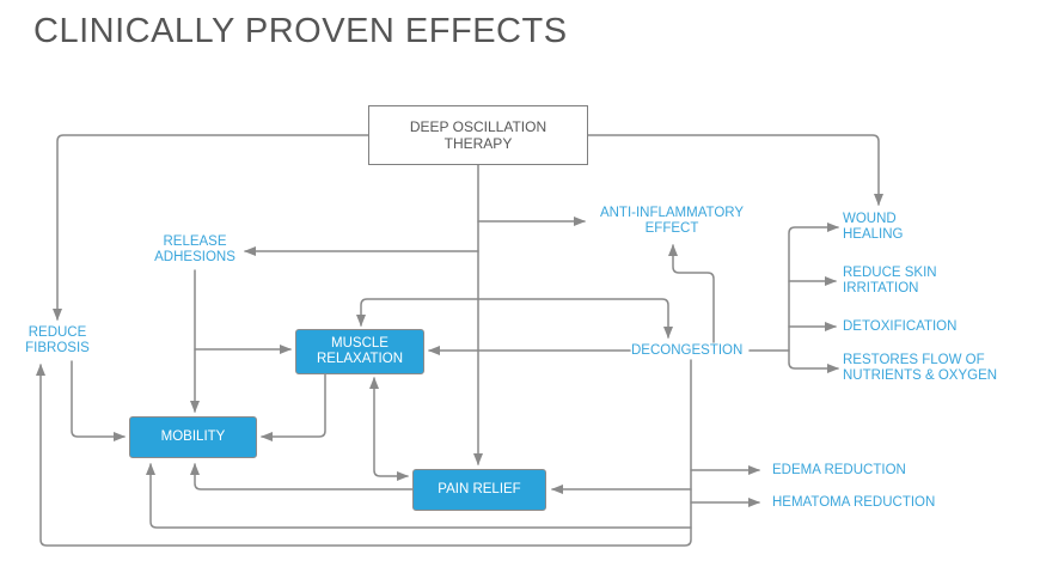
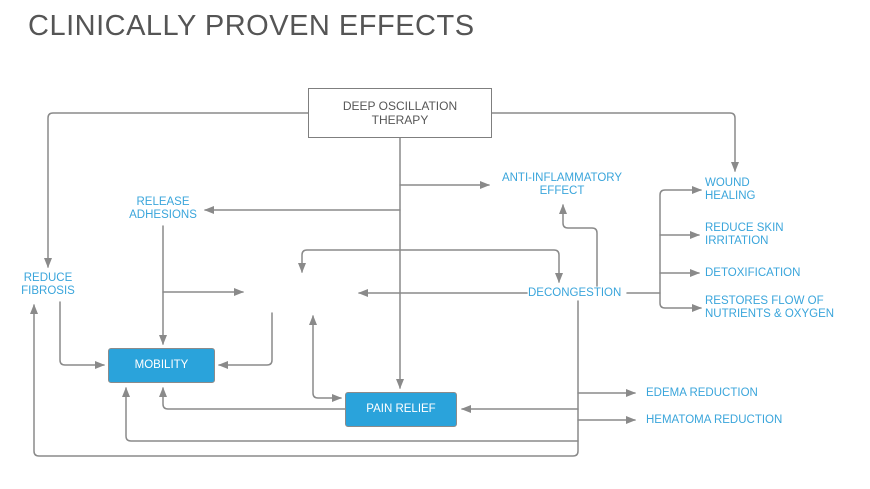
  CLINICALLY PROVEN EFFECTS
  DEEP OSCILLATION
  THERAPY
- MUSCLE
- RELAXATION
  MOBILITY
  PAIN RELIEF
  RELEASE
  ADHESIONS
  REDUCE
  FIBROSIS
  ANTI-INFLAMMATORY
  EFFECT
  DECONGESTION
  WOUND
  HEALING
  REDUCE SKIN
  IRRITATION
  DETOXIFICATION
  RESTORES FLOW OF
  NUTRIENTS & OXYGEN
  EDEMA REDUCTION
  HEMATOMA REDUCTION
